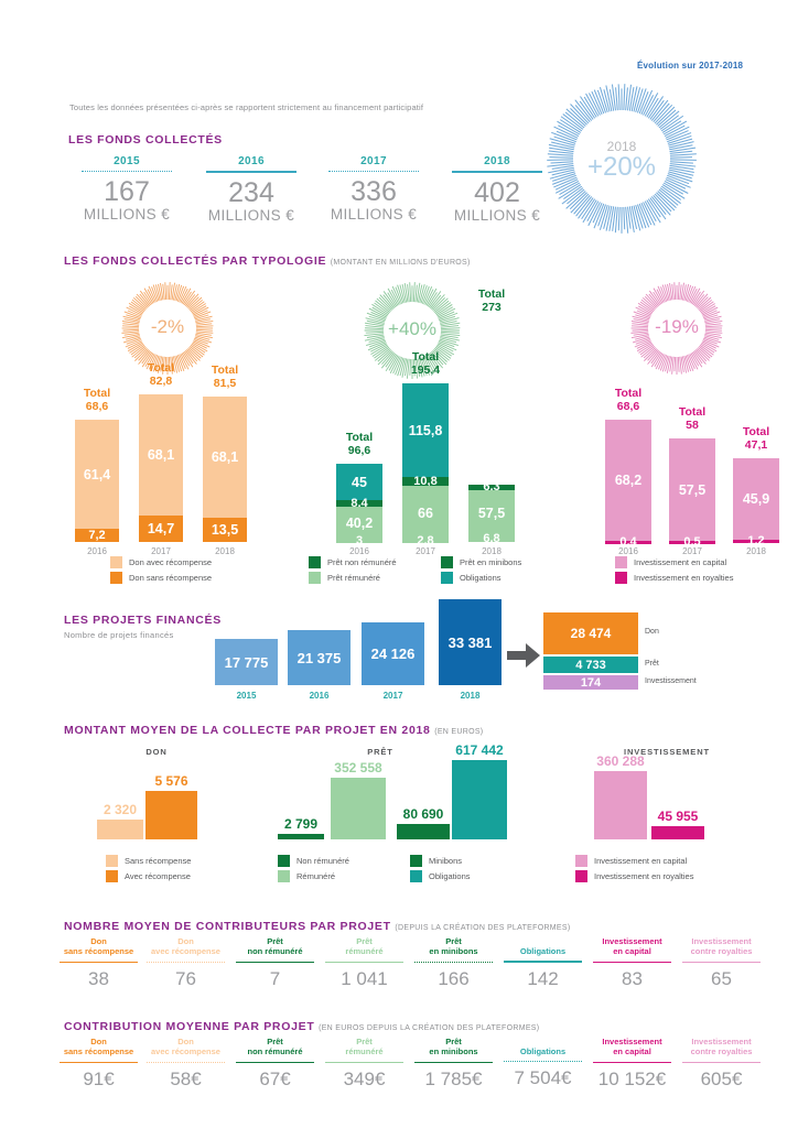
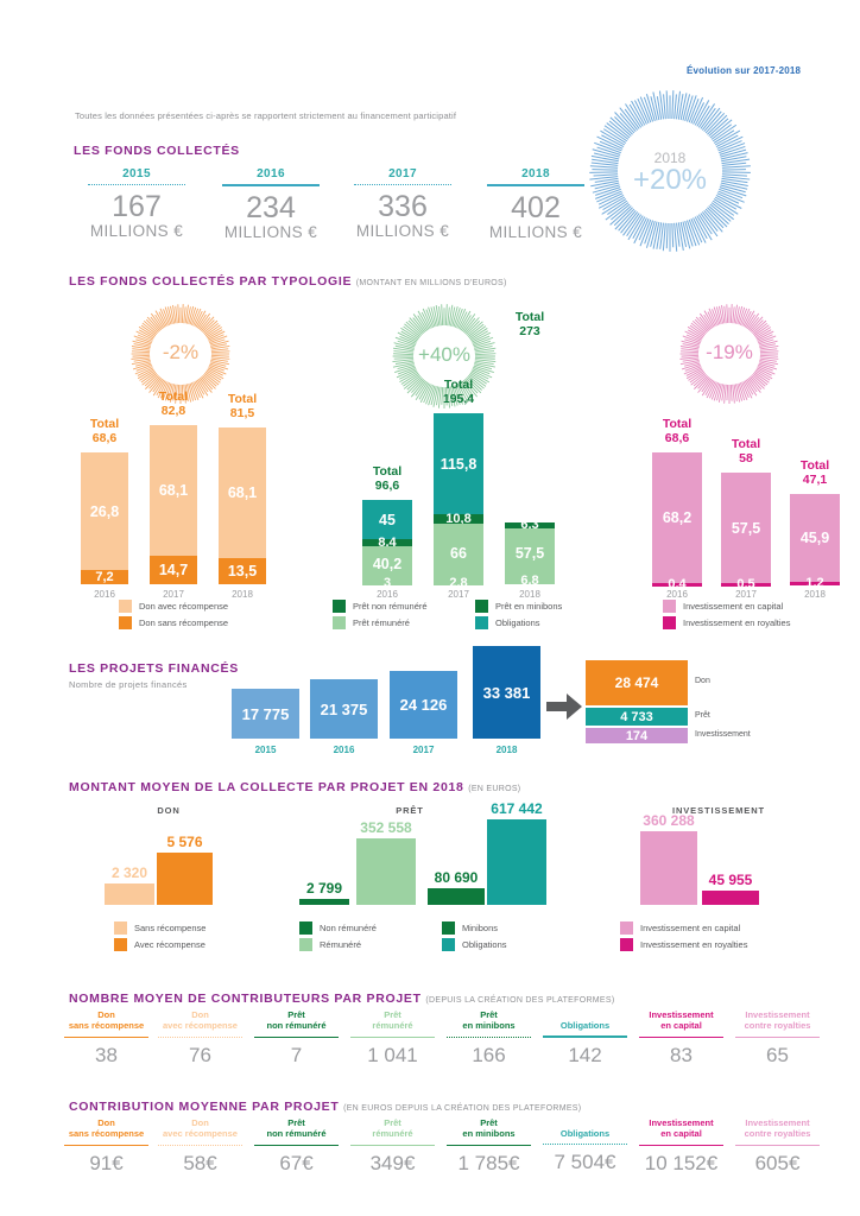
  Toutes les données présentées ci-après se rapportent strictement au financement participatif
  LES FONDS COLLECTÉS
  2015
  167
  MILLIONS €
  2016
  234
  MILLIONS €
  2017
  336
  MILLIONS €
  2018
  402
  MILLIONS €
  Évolution sur 2017-2018
  2018
  +20%
  -2%
- 61,4
+ 26,8
  7,2
  Total
  68,6
  2016
  68,1
  14,7
  Total
  82,8
  2017
  68,1
  13,5
  Total
  81,5
  2018
  Don avec récompense
  Don sans récompense
  +40%
  45
  8,4
  40,2
  3
  Total
  96,6
  2016
  115,8
  10,8
  66
  2,8
  Total
  195,4
  2017
  6,3
  57,5
  6,8
  Total
  273
  2018
  Prêt non rémunéré
  Prêt en minibons
  Prêt rémunéré
  Obligations
  -19%
  68,2
  0,4
  Total
  68,6
  2016
  57,5
  0,5
  Total
  58
  2017
  45,9
  1,2
  Total
  47,1
  2018
  Investissement en capital
  Investissement en royalties
  LES PROJETS FINANCÉS
  Nombre de projets financés
  17 775
  2015
  21 375
  2016
  24 126
  2017
  33 381
  2018
  28 474
  4 733
  174
  MONTANT MOYEN DE LA COLLECTE PAR PROJET EN 2018
  DON
  2 320
  5 576
  Sans récompense
  Avec récompense
  PRÊT
  2 799
  352 558
  80 690
  617 442
  Non rémunéré
  Minibons
  Rémunéré
  Obligations
  INVESTISSEMENT
  360 288
  45 955
  Investissement en capital
  Investissement en royalties
  Don
  sans récompense
  38
  Don
  avec récompense
  76
  Prêt
  non rémunéré
  7
  Prêt
  rémunéré
  1 041
  Prêt
  en minibons
  166
  Obligations
  142
  Investissement
  en capital
  83
  Investissement
  contre royalties
  65
  Don
  sans récompense
  91€
  Don
  avec récompense
  58€
  Prêt
  non rémunéré
  67€
  Prêt
  rémunéré
  349€
  Prêt
  en minibons
  1 785€
  Obligations
  7 504€
  Investissement
  en capital
  10 152€
  Investissement
  contre royalties
  605€
